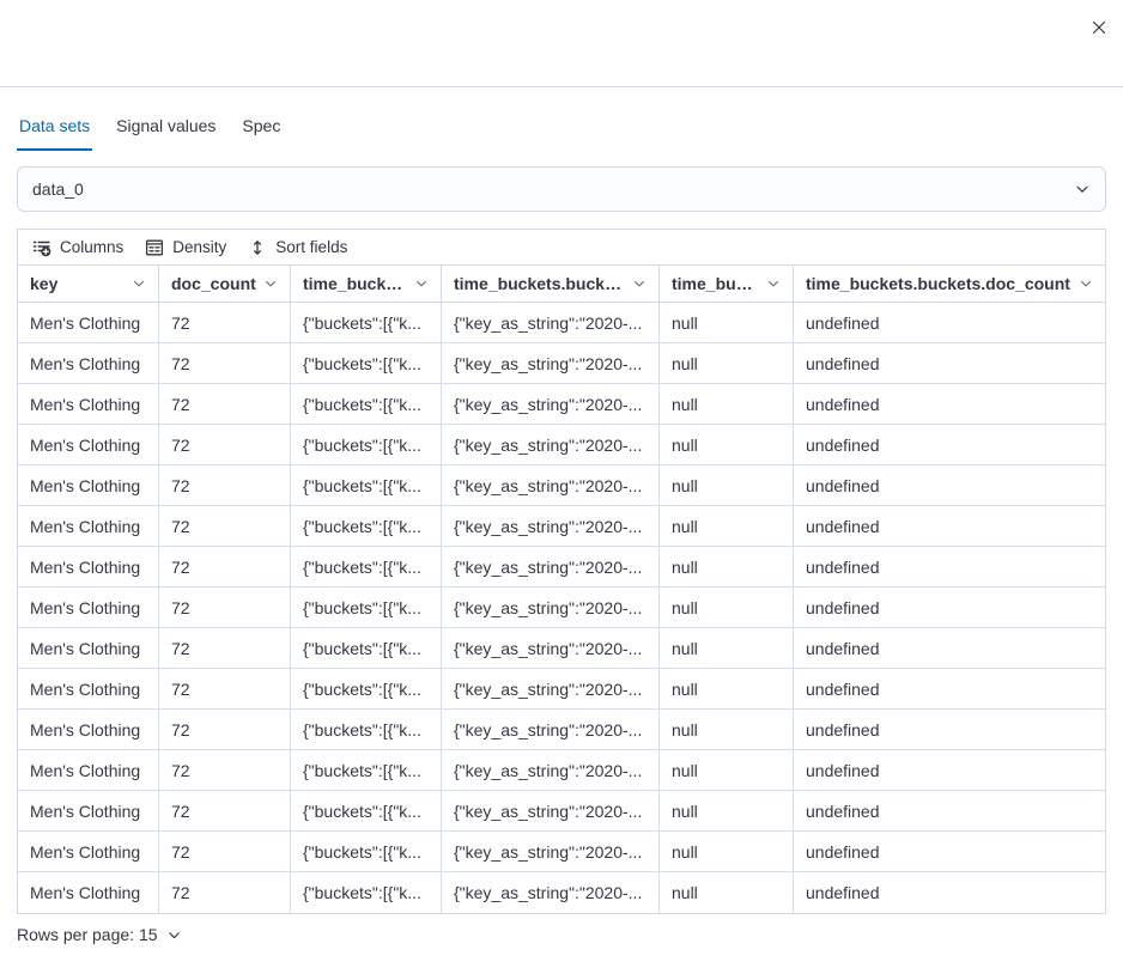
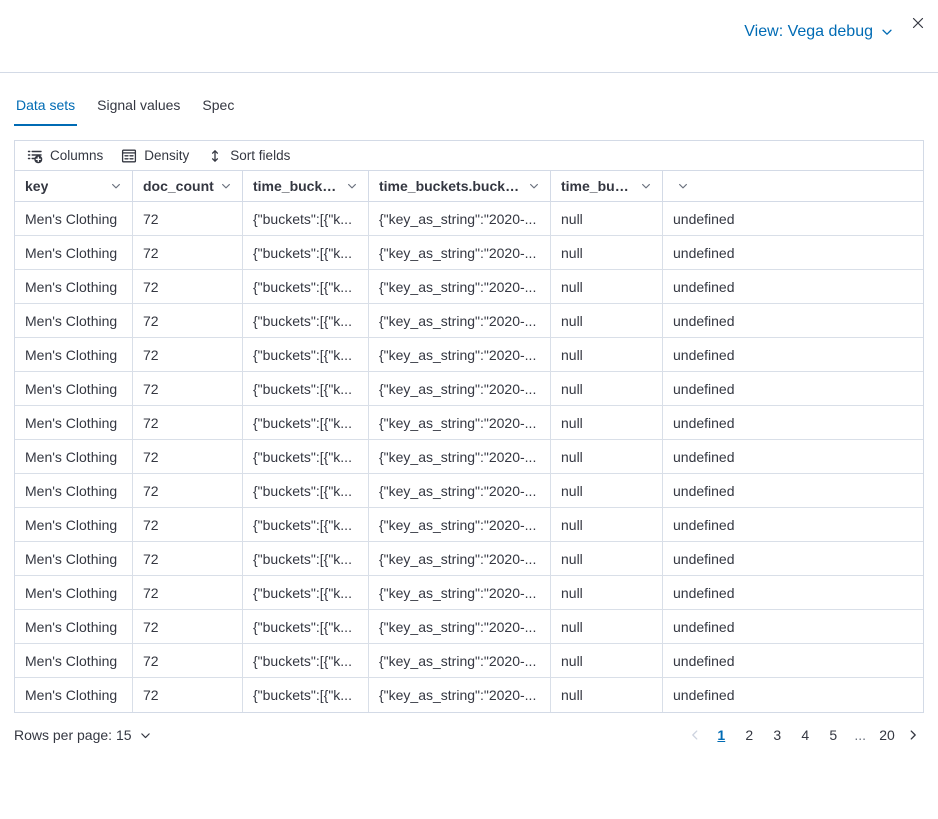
+ View: Vega debug
  Data sets
  Signal values
  Spec
- data_0
  Columns
  Density
  Sort fields
  key
  doc_count
  time_buckets
  time_buckets.buckets
  time_buck.
- time_buckets.buckets.doc_count
  Men's Clothing
  72
  {"buckets":[{"k...
  {"key_as_string":"2020-...
  null
  undefined
  Men's Clothing
  72
  {"buckets":[{"k...
  {"key_as_string":"2020-...
  null
  undefined
  Men's Clothing
  72
  {"buckets":[{"k...
  {"key_as_string":"2020-...
  null
  undefined
  Men's Clothing
  72
  {"buckets":[{"k...
  {"key_as_string":"2020-...
  null
  undefined
  Men's Clothing
  72
  {"buckets":[{"k...
  {"key_as_string":"2020-...
  null
  undefined
  Men's Clothing
  72
  {"buckets":[{"k...
  {"key_as_string":"2020-...
  null
  undefined
  Men's Clothing
  72
  {"buckets":[{"k...
  {"key_as_string":"2020-...
  null
  undefined
  Men's Clothing
  72
  {"buckets":[{"k...
  {"key_as_string":"2020-...
  null
  undefined
  Men's Clothing
  72
  {"buckets":[{"k...
  {"key_as_string":"2020-...
  null
  undefined
  Men's Clothing
  72
  {"buckets":[{"k...
  {"key_as_string":"2020-...
  null
  undefined
  Men's Clothing
  72
  {"buckets":[{"k...
  {"key_as_string":"2020-...
  null
  undefined
  Men's Clothing
  72
  {"buckets":[{"k...
  {"key_as_string":"2020-...
  null
  undefined
  Men's Clothing
  72
  {"buckets":[{"k...
  {"key_as_string":"2020-...
  null
  undefined
  Men's Clothing
  72
  {"buckets":[{"k...
  {"key_as_string":"2020-...
  null
  undefined
  Men's Clothing
  72
  {"buckets":[{"k...
  {"key_as_string":"2020-...
  null
  undefined
  Rows per page: 15
+ 1
+ 2
+ 3
+ 4
+ 5
+ ...
+ 20
